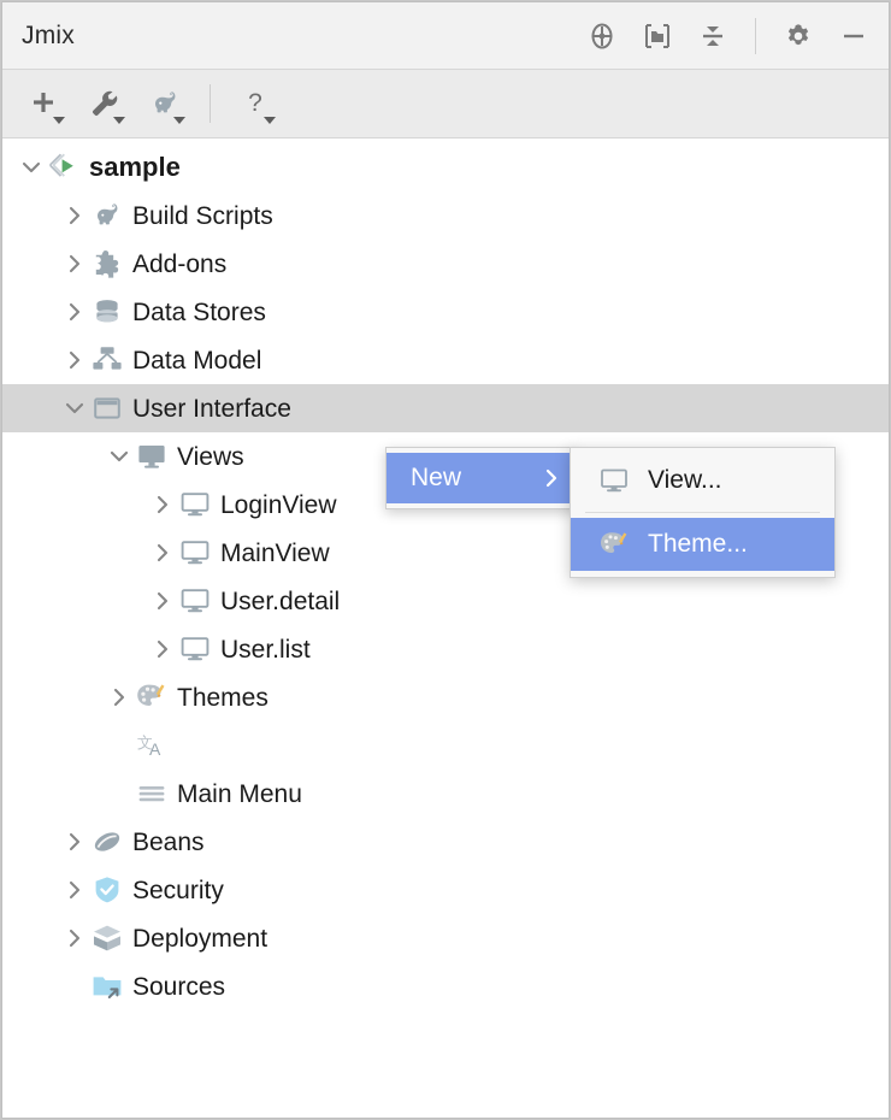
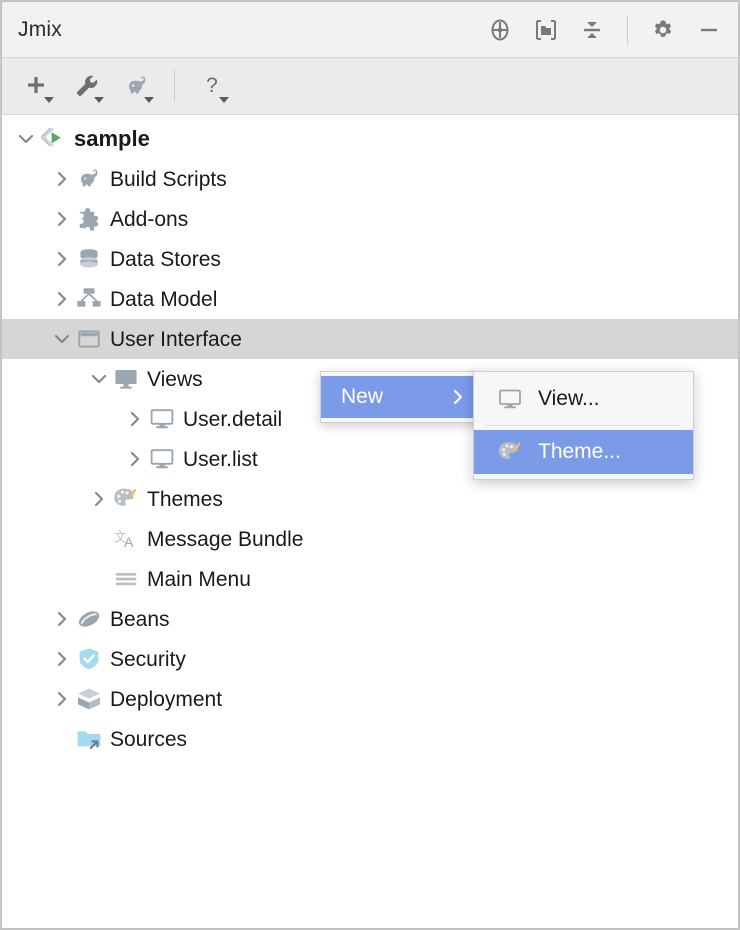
  Jmix
  ?
  sample
  Build Scripts
  Add-ons
  Data Stores
  Data Model
  User Interface
  Views
- LoginView
- MainView
  User.detail
  User.list
  Themes
  文
  A
+ Message Bundle
  Main Menu
  Beans
  Security
  Deployment
  Sources
  New
  View...
  Theme...
